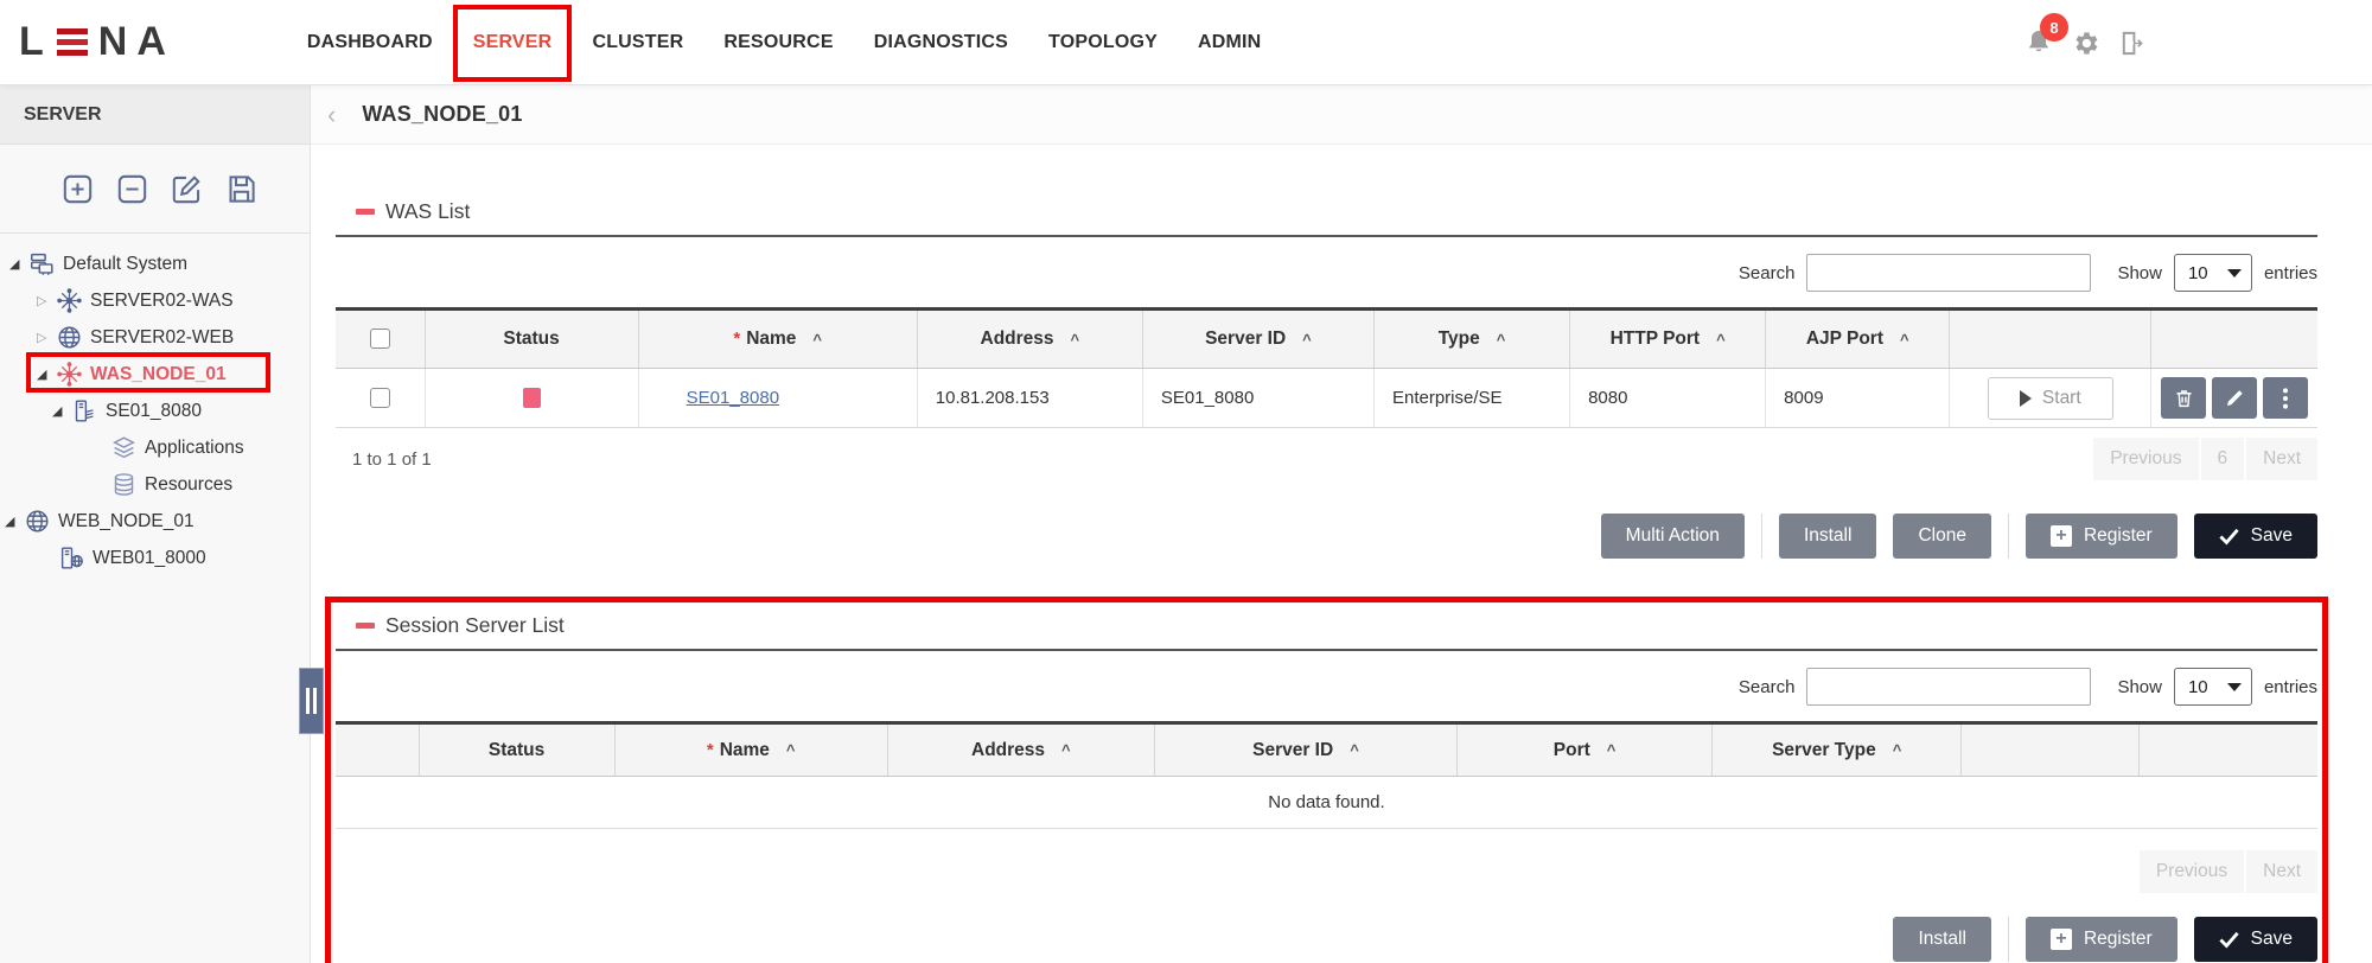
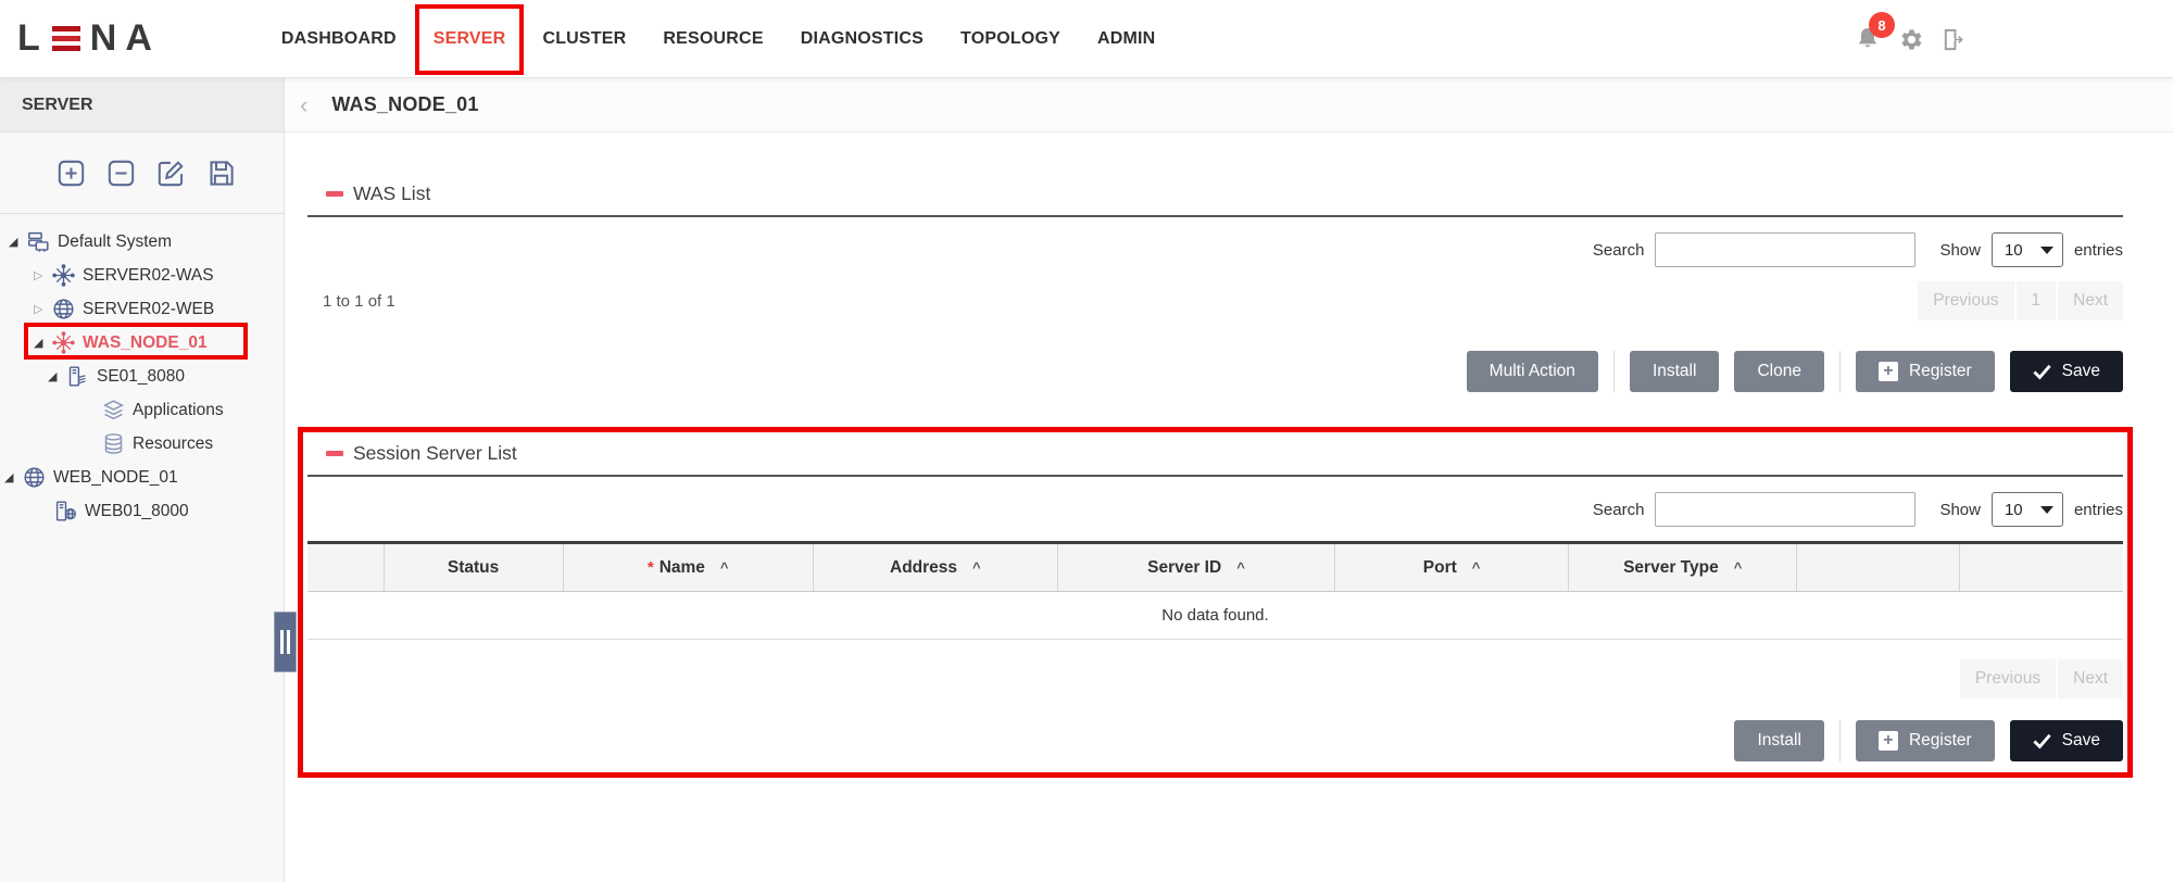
  L
  N
  A
  DASHBOARD
  SERVER
  CLUSTER
  RESOURCE
  DIAGNOSTICS
  TOPOLOGY
  ADMIN
  8
  SERVER
  ◢
  Default System
  ▷
  SERVER02-WAS
  ▷
  SERVER02-WEB
  ◢
  WAS_NODE_01
  ◢
  SE01_8080
  Applications
  Resources
  ◢
  WEB_NODE_01
  WEB01_8000
  ‹
  WAS_NODE_01
  WAS List
  Search
  Show
  10
  entries
- 	Status	* Name ^	Address ^	Server ID ^	Type ^	HTTP Port ^	AJP Port ^
- 		SE01_8080	10.81.208.153	SE01_8080	Enterprise/SE	8080	8009	Start
  1 to 1 of 1
  Previous
- 6
+ 1
  Next
  Multi Action
  Install
  Clone
  +
  Register
  Save
  Session Server List
  Search
  Show
  10
  entries
  	Status	* Name ^	Address ^	Server ID ^	Port ^	Server Type ^
  No data found.
  Previous
  Next
  Install
  +
  Register
  Save
